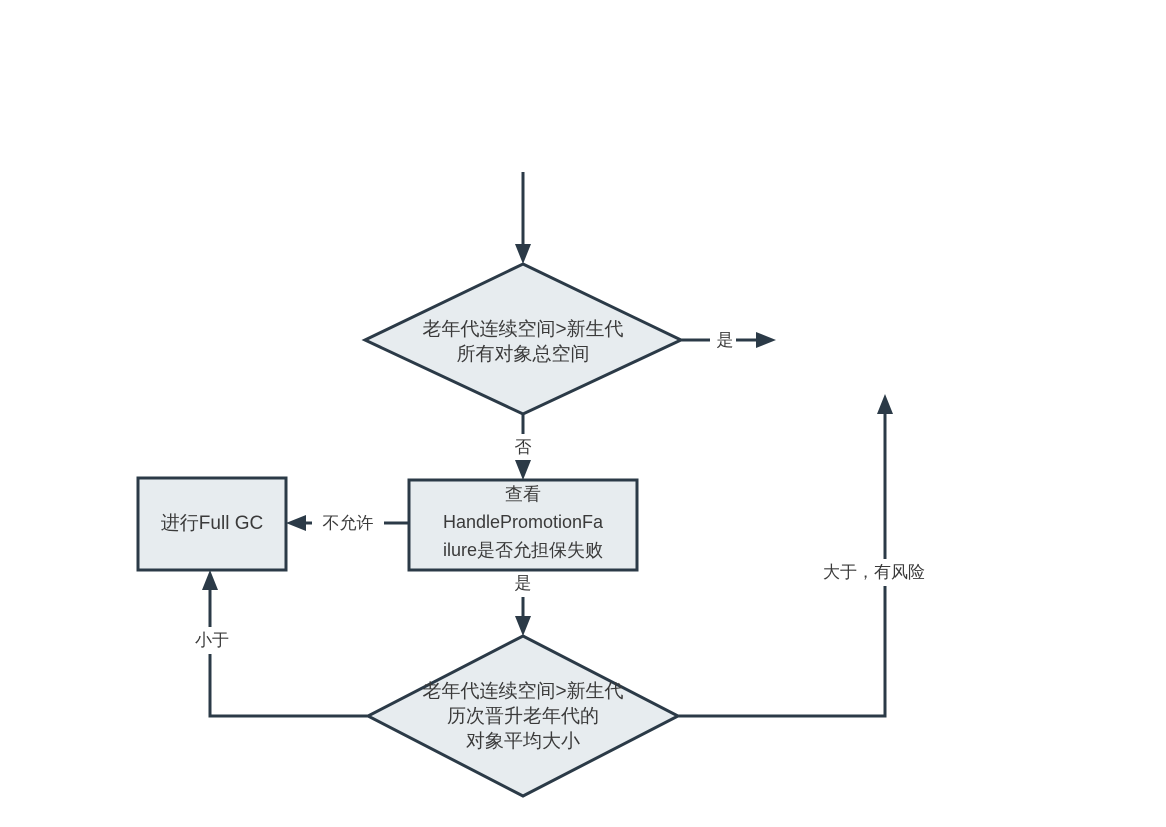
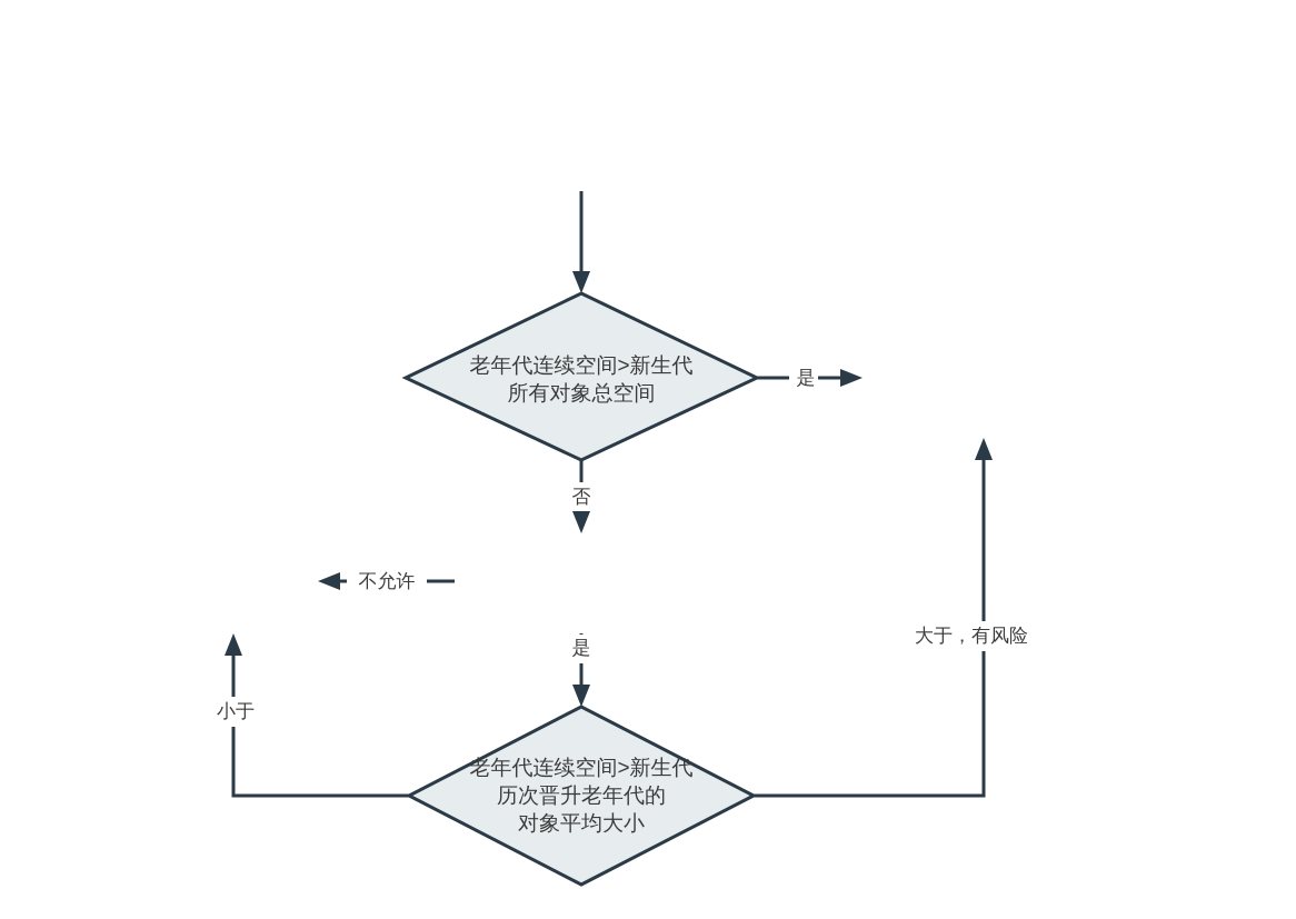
  是
  否
  不允许
  是
  小于
  大于，有风险
  老年代连续空间>新生代
  所有对象总空间
- 查看
- HandlePromotionFa
- ilure是否允担保失败
- 进行Full GC
  老年代连续空间>新生代
  历次晋升老年代的
  对象平均大小
